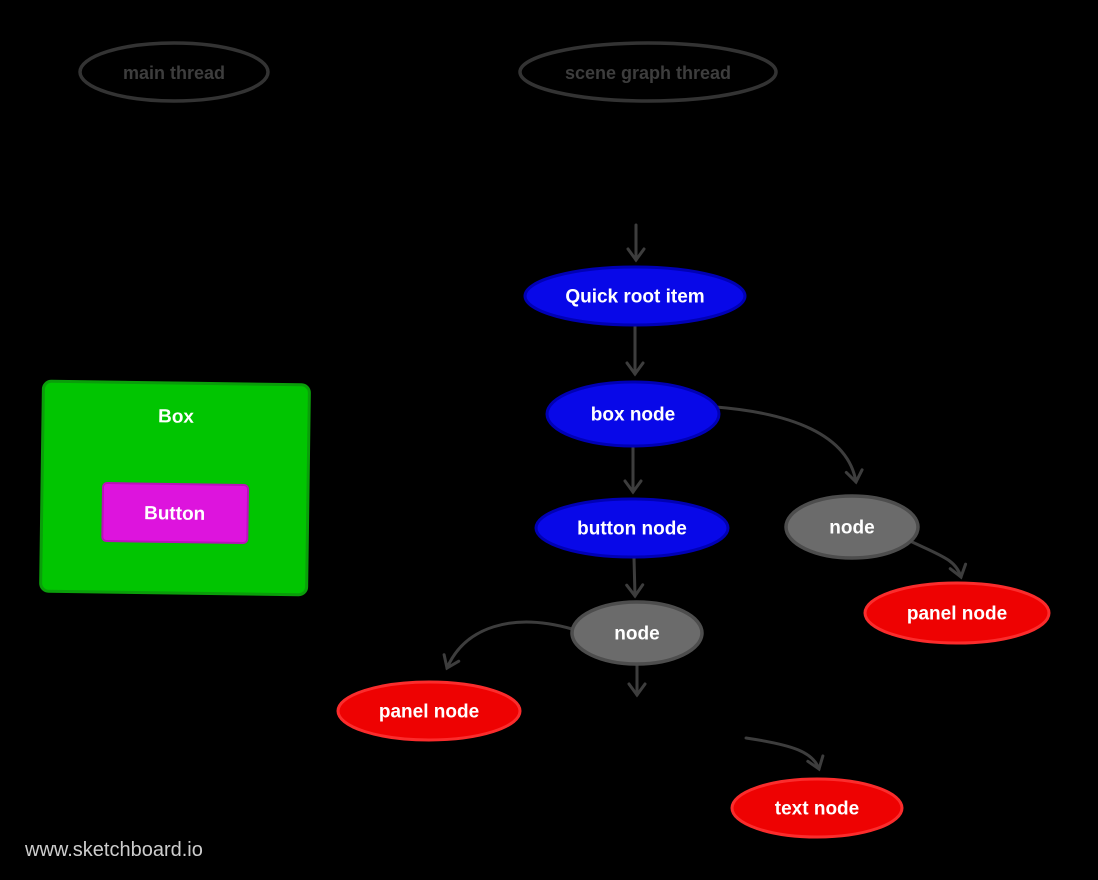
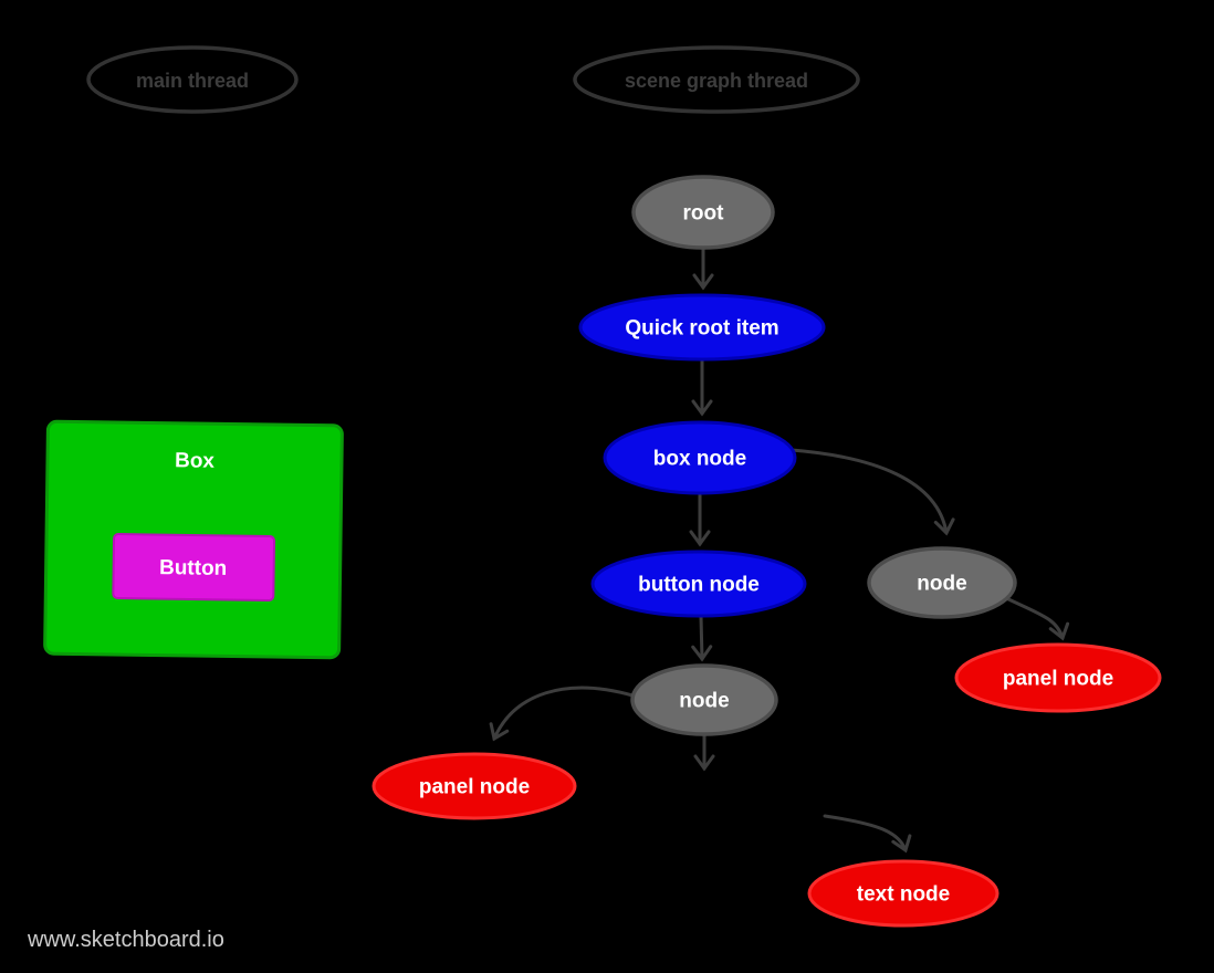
  main thread
  scene graph thread
  Box
  Button
+ root
  Quick root item
  box node
  button node
  node
  panel node
  node
  panel node
  text node
  www.sketchboard.io
